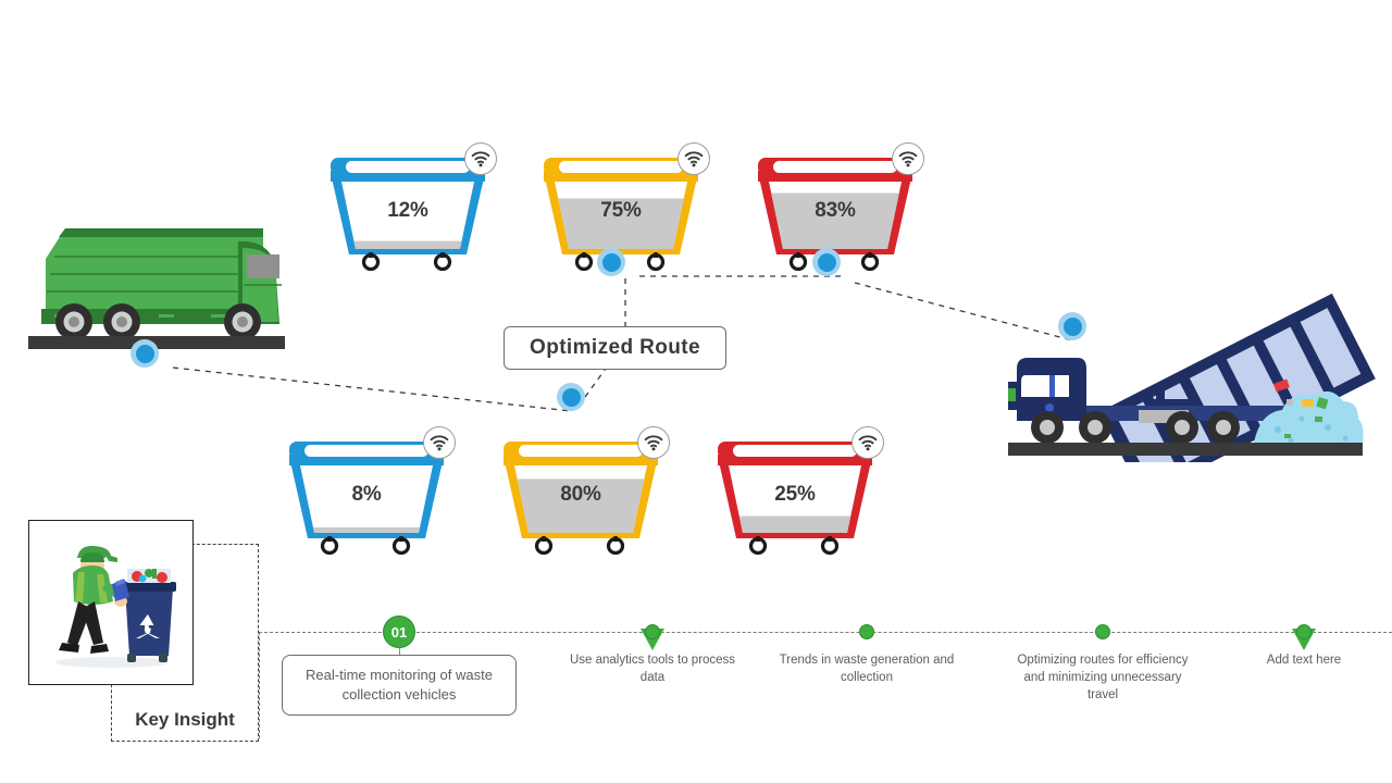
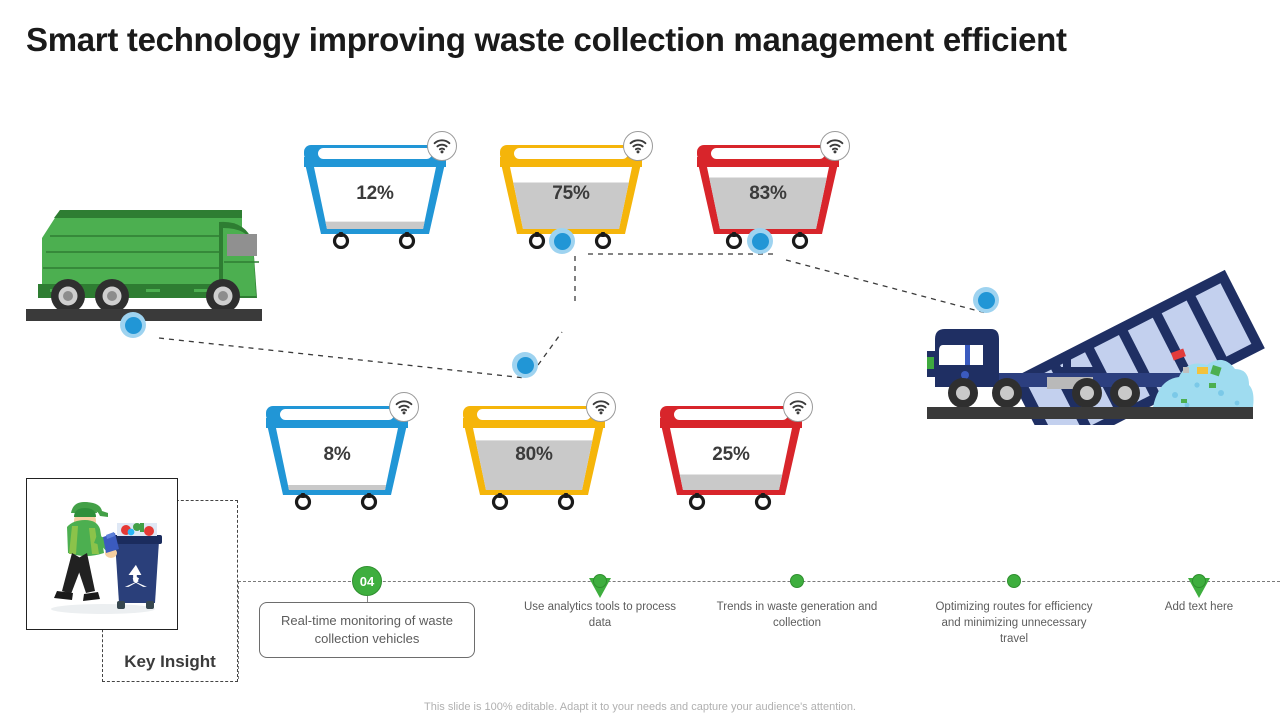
+ Smart technology improving waste collection management efficient
  12%
  75%
  83%
  8%
  80%
  25%
- Optimized Route
  Key Insight
- 01
+ 04
  Real-time monitoring of waste collection vehicles
  Use analytics tools to process data
  Trends in waste generation and collection
  Optimizing routes for efficiency and minimizing unnecessary travel
  Add text here
+ This slide is 100% editable. Adapt it to your needs and capture your audience's attention.
